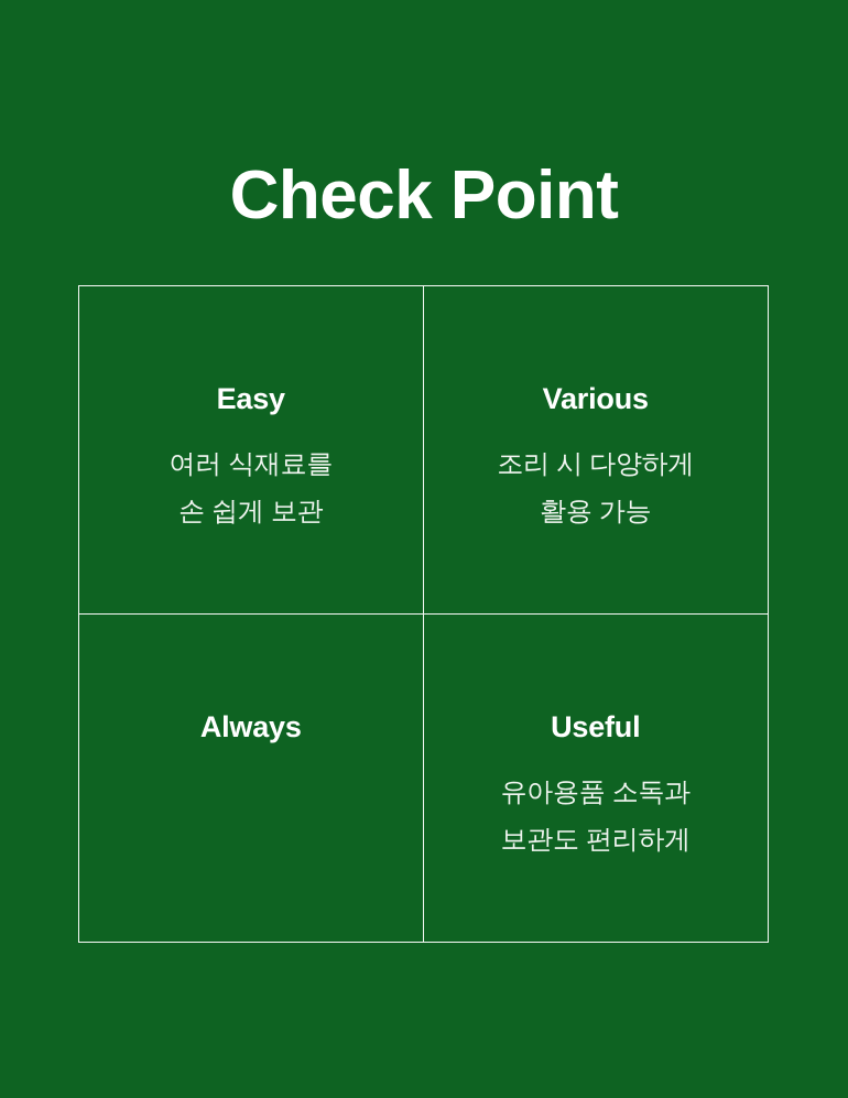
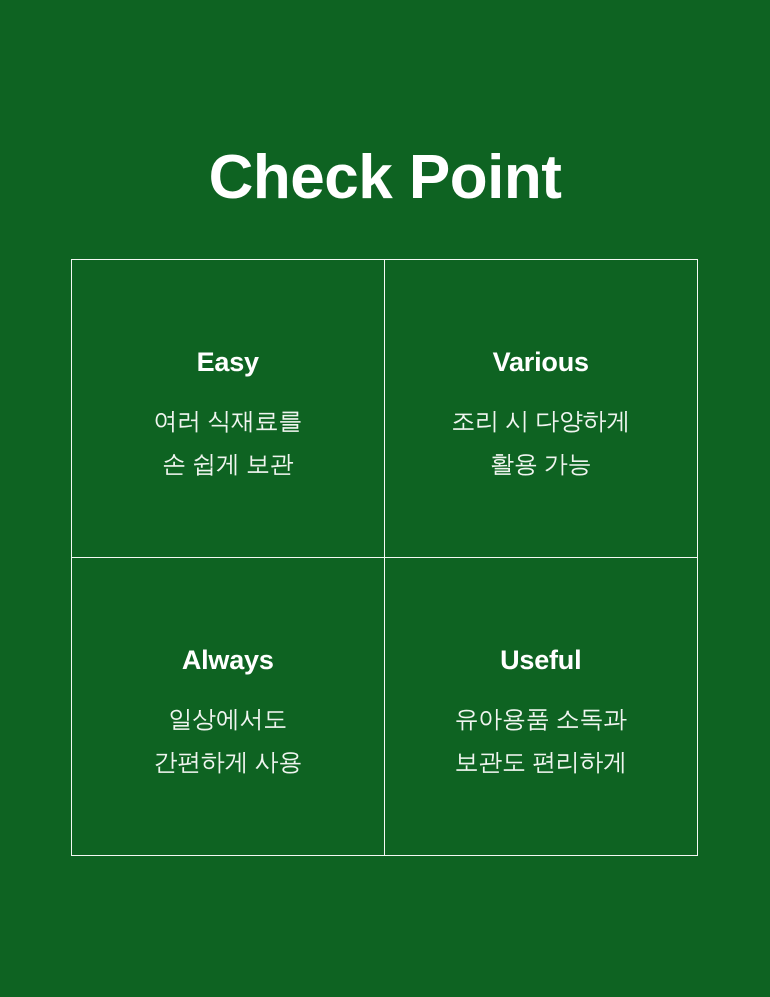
  Check Point
  Easy
  여러 식재료를
  손 쉽게 보관
  Various
  조리 시 다양하게
  활용 가능
  Always
+ 일상에서도
+ 간편하게 사용
  Useful
  유아용품 소독과
  보관도 편리하게
